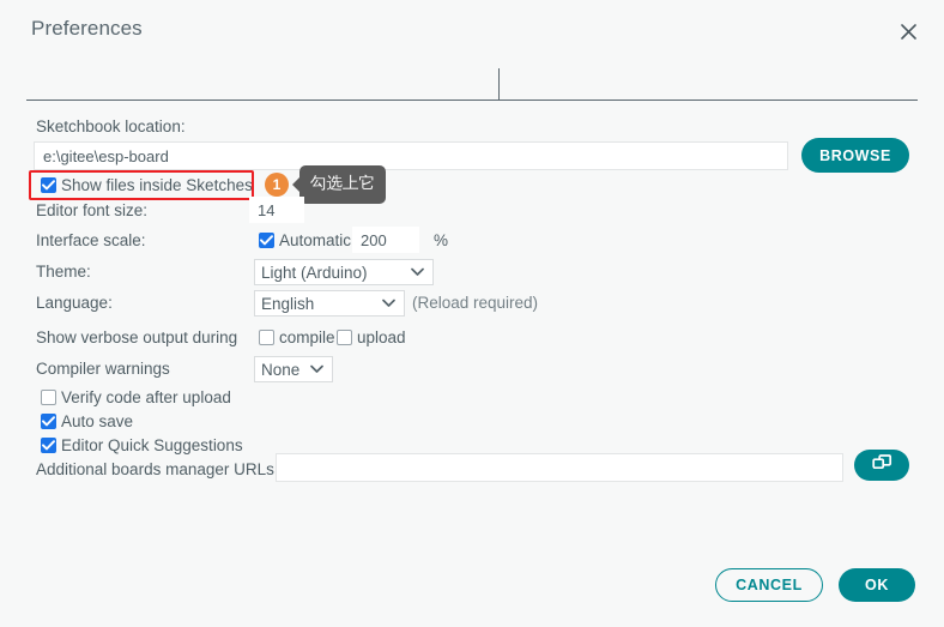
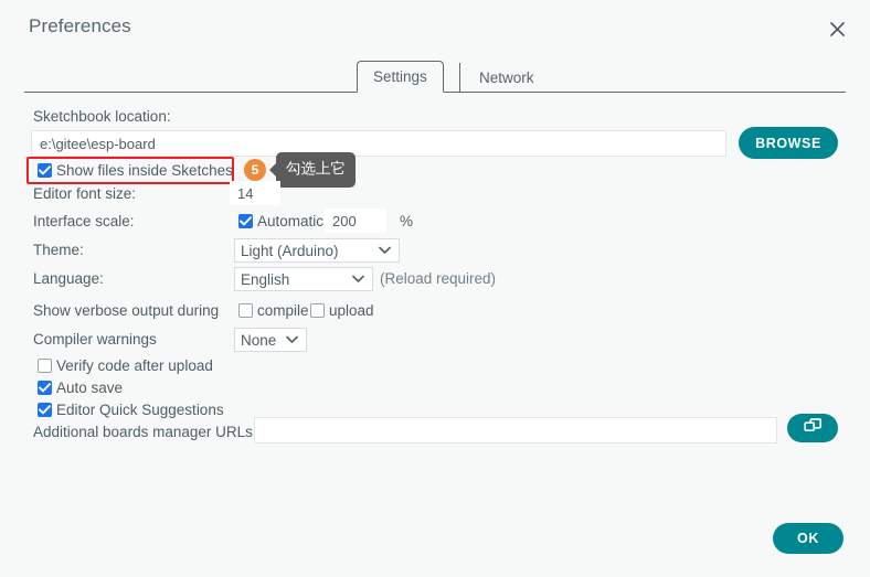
  Preferences
+ Settings
+ Network
  Sketchbook location:
  e:\gitee\esp-board
  BROWSE
  Show files inside Sketches
- 1
+ 5
  勾选上它
  Editor font size:
  14
  Interface scale:
  Automatic
  200
  %
  Theme:
  Light (Arduino)
  Language:
  English
  (Reload required)
  Show verbose output during
  compile
  upload
  Compiler warnings
  None
  Verify code after upload
  Auto save
  Editor Quick Suggestions
  Additional boards manager URLs
- CANCEL
  OK
